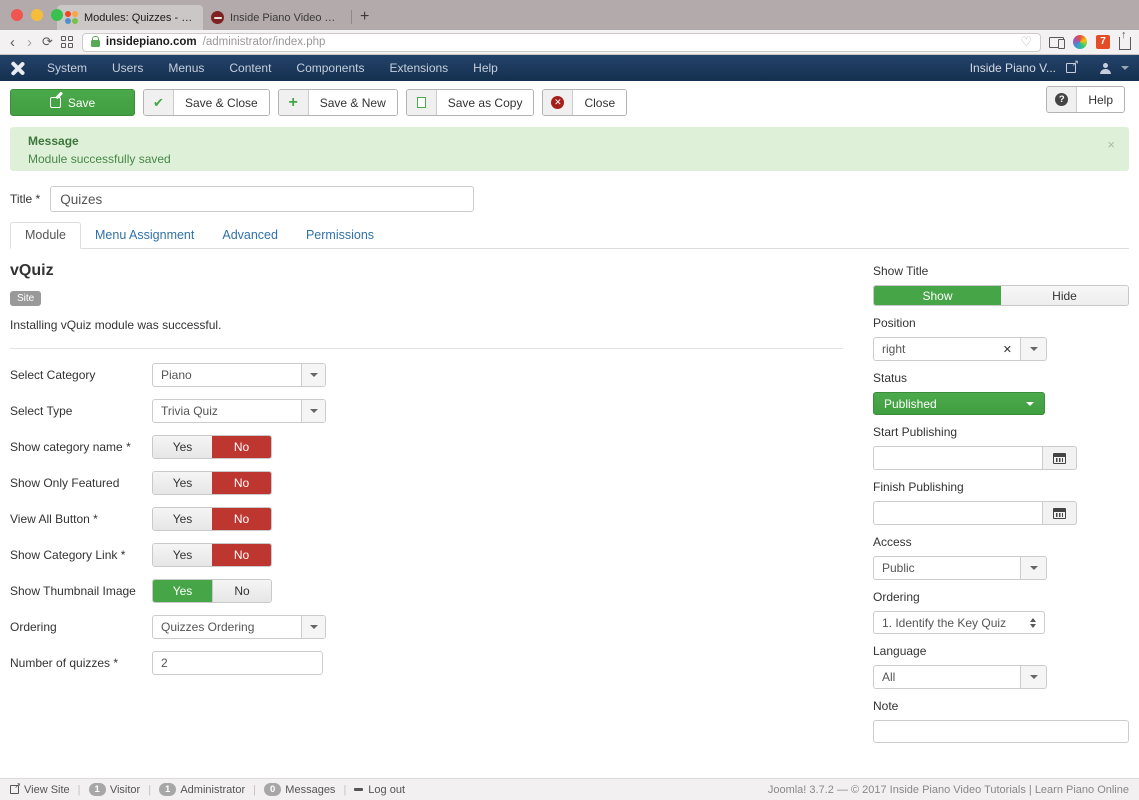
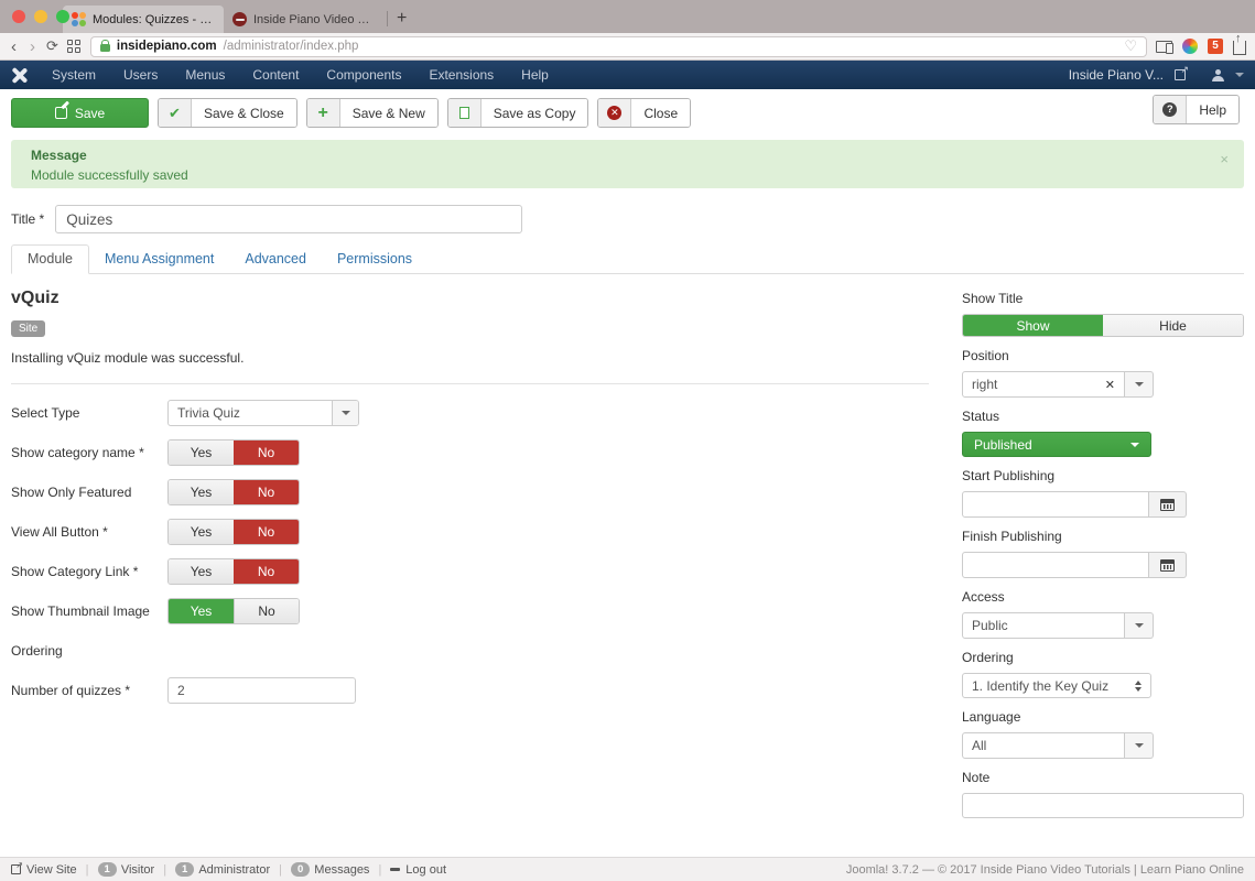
  Modules: Quizzes - Ins
  Inside Piano Video Tut
  +
  ‹
  ›
  ⟳
  insidepiano.com
  /administrator/index.php
  ♡
- 7
+ 5
  System
  Users
  Menus
  Content
  Components
  Extensions
  Help
  Inside Piano V...
  Save
  ✔
  Save & Close
  +
  Save & New
  Save as Copy
  ✕
  Close
  ?
  Help
  Message
  Module successfully saved
  ×
  Title *
  Quizes
  Module
  Menu Assignment
  Advanced
  Permissions
  vQuiz
  Site
  Installing vQuiz module was successful.
- Select Category
- Piano
  Select Type
  Trivia Quiz
  Show category name *
  Yes
  No
  Show Only Featured
  Yes
  No
  View All Button *
  Yes
  No
  Show Category Link *
  Yes
  No
  Show Thumbnail Image
  Yes
  No
  Ordering
- Quizzes Ordering
  Number of quizzes *
  2
  Show Title
  Show
  Hide
  Position
  right
  ✕
  Status
  Published
  Start Publishing
  Finish Publishing
  Access
  Public
  Ordering
  1. Identify the Key Quiz
  Language
  All
  Note
  View Site
  |
  1
  Visitor
  |
  1
  Administrator
  |
  0
  Messages
  |
  Log out
  Joomla! 3.7.2 — © 2017 Inside Piano Video Tutorials | Learn Piano Online
